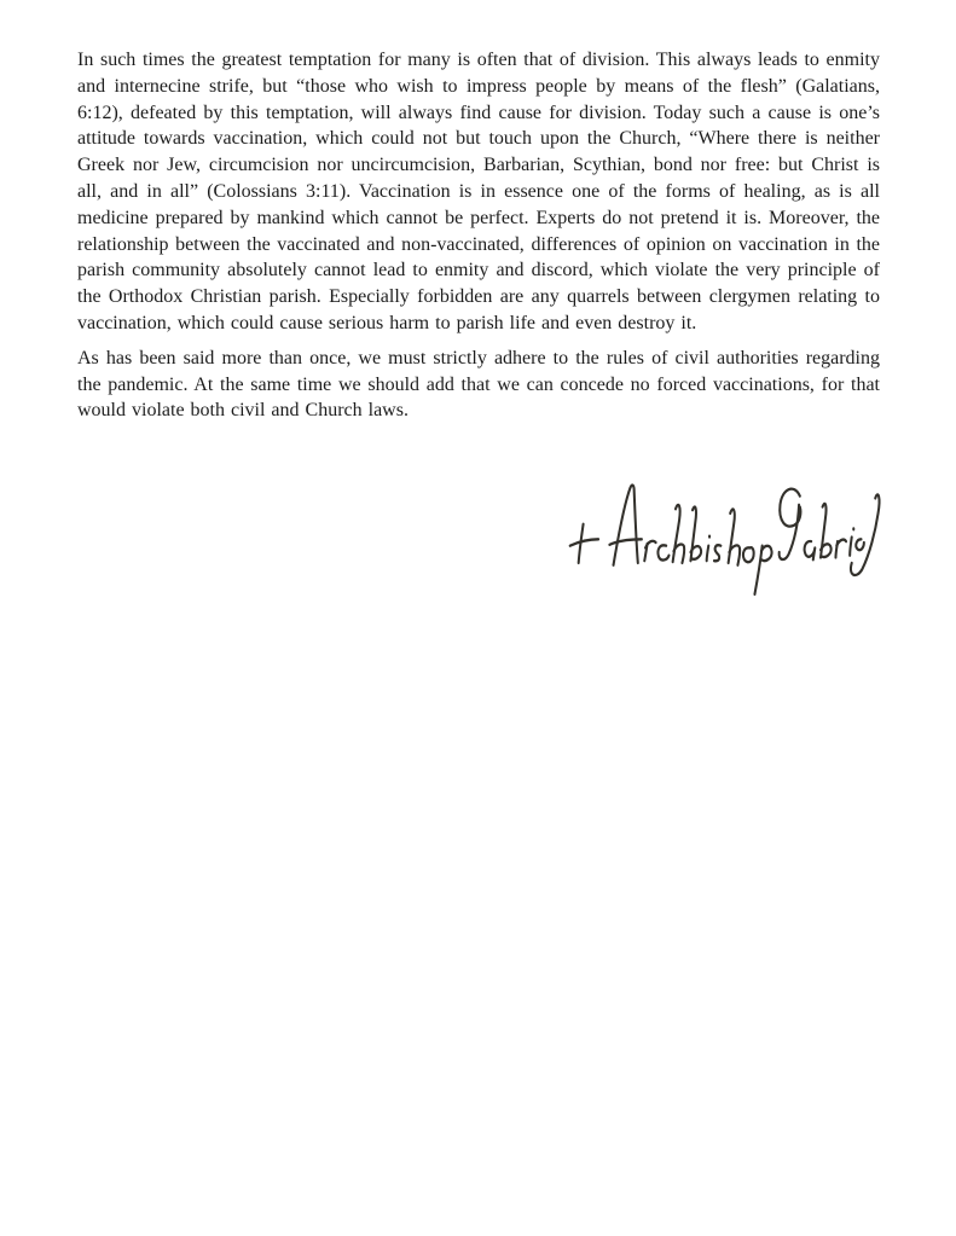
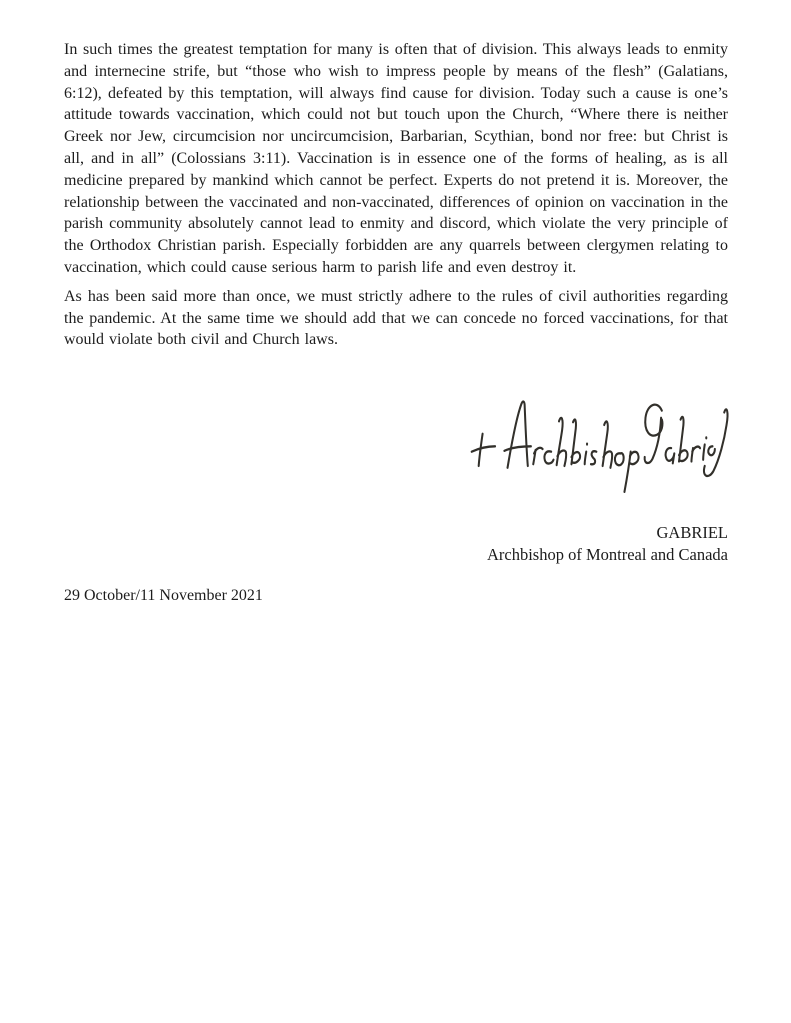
  In such times the greatest temptation for many is often that of division. This always leads to enmity and internecine strife, but “those who wish to impress people by means of the flesh” (Galatians, 6:12), defeated by this temptation, will always find cause for division. Today such a cause is one’s attitude towards vaccination, which could not but touch upon the Church, “Where there is neither Greek nor Jew, circumcision nor uncircumcision, Barbarian, Scythian, bond nor free: but Christ is all, and in all” (Colossians 3:11). Vaccination is in essence one of the forms of healing, as is all medicine prepared by mankind which cannot be perfect. Experts do not pretend it is. Moreover, the relationship between the vaccinated and non-vaccinated, differences of opinion on vaccination in the parish community absolutely cannot lead to enmity and discord, which violate the very principle of the Orthodox Christian parish. Especially forbidden are any quarrels between clergymen relating to vaccination, which could cause serious harm to parish life and even destroy it.
  As has been said more than once, we must strictly adhere to the rules of civil authorities regarding the pandemic. At the same time we should add that we can concede no forced vaccinations, for that would violate both civil and Church laws.
+ GABRIEL
+ Archbishop of Montreal and Canada
+ 29 October/11 November 2021
